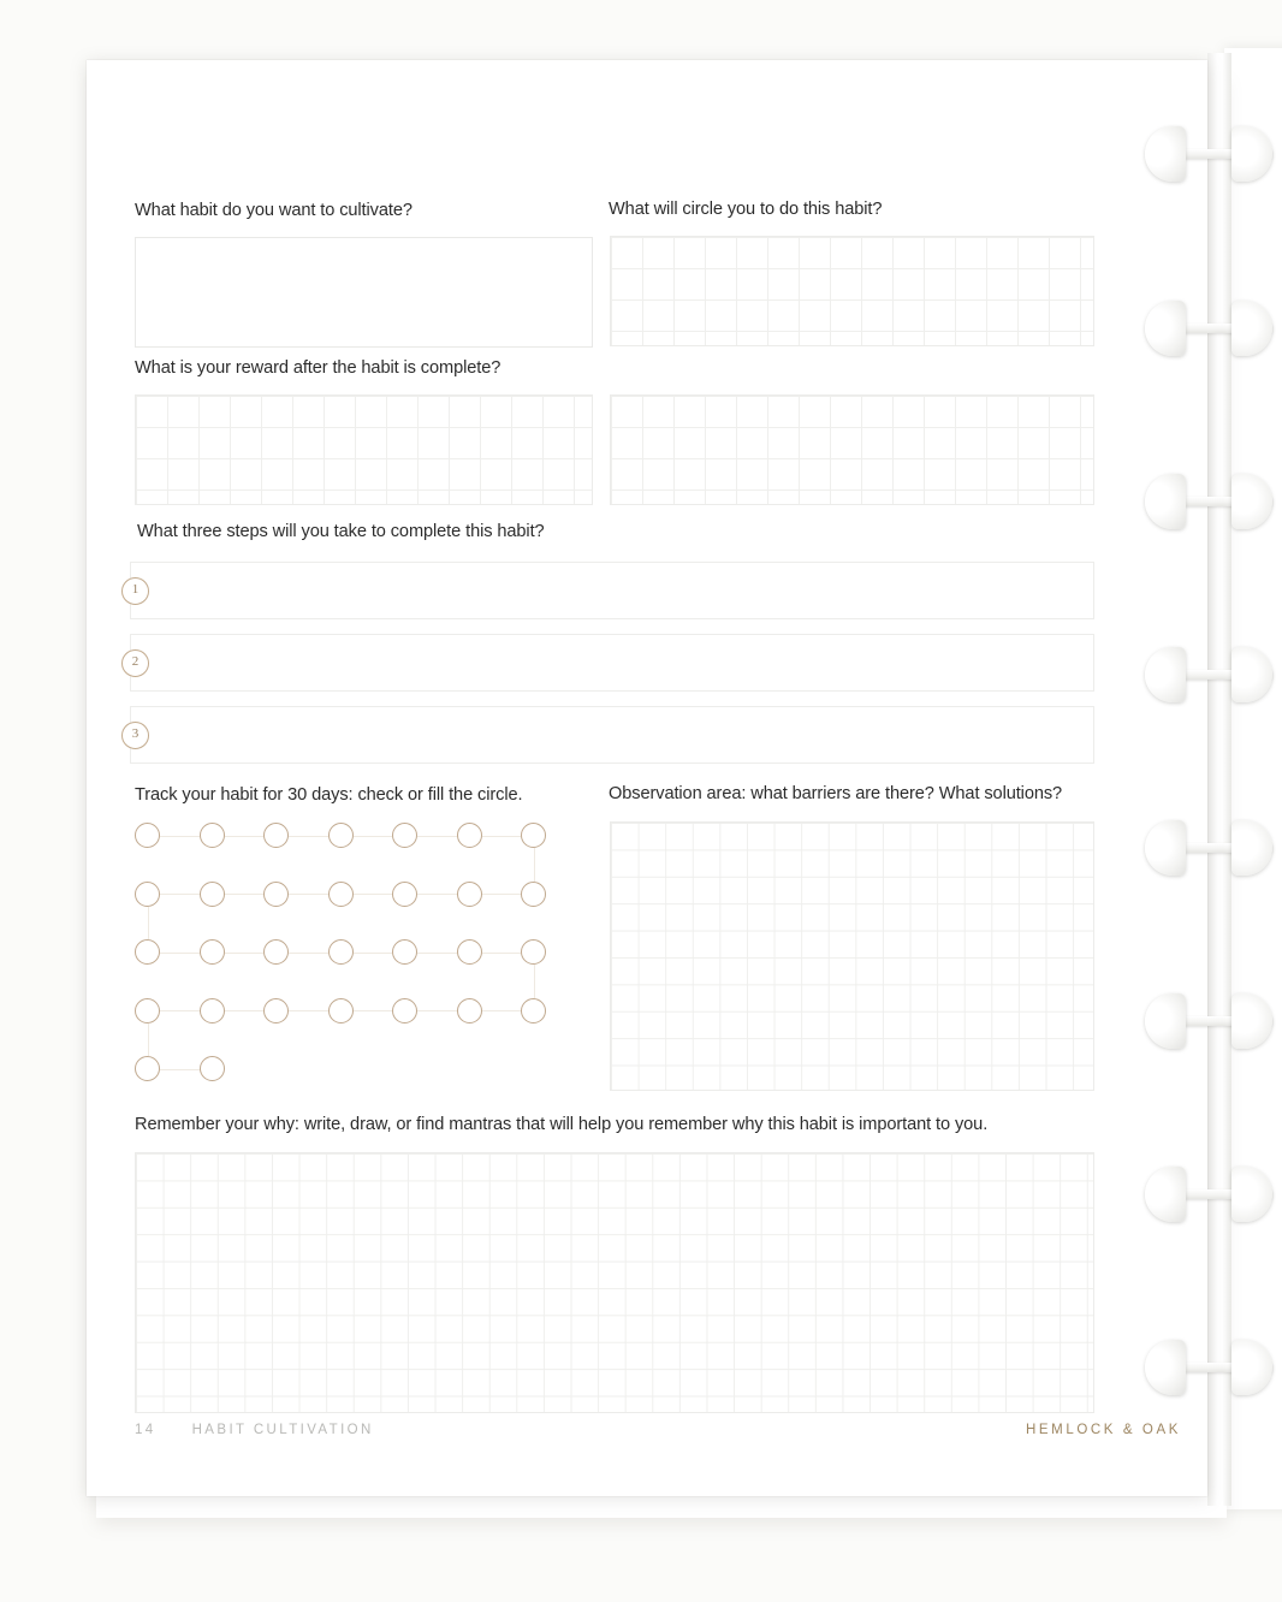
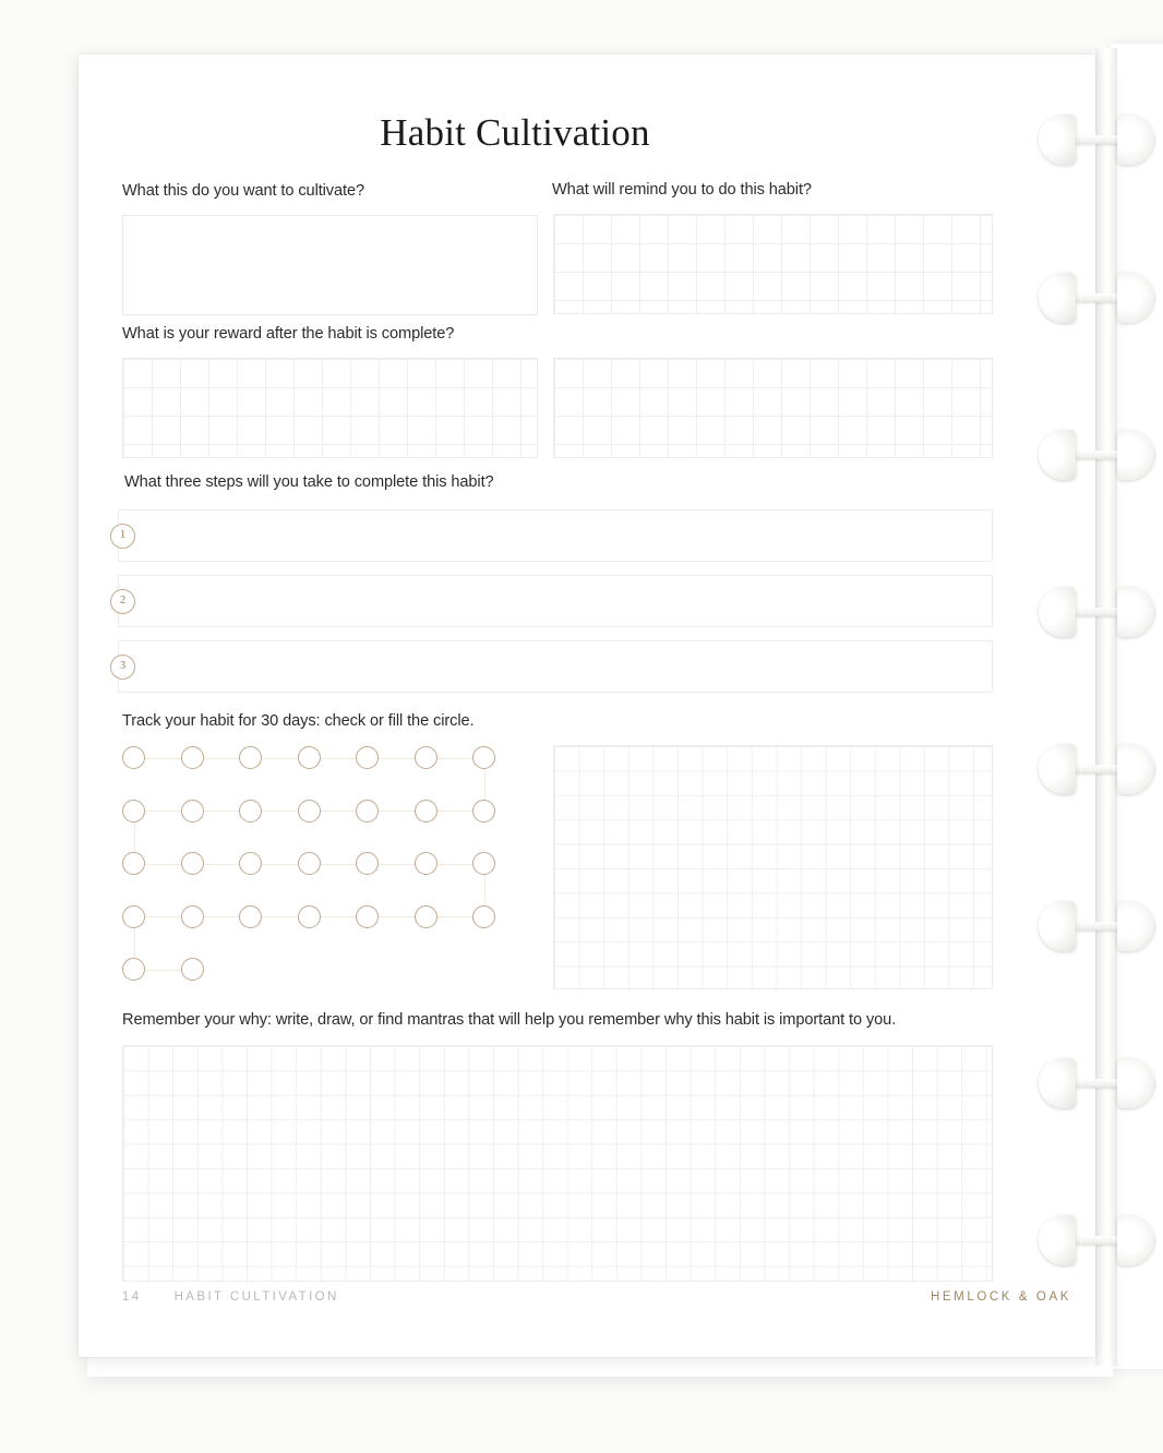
+ Habit Cultivation
- What habit do you want to cultivate?
+ What this do you want to cultivate?
- What will circle you to do this habit?
+ What will remind you to do this habit?
  What is your reward after the habit is complete?
  What three steps will you take to complete this habit?
  1
  2
  3
  Track your habit for 30 days: check or fill the circle.
- Observation area: what barriers are there? What solutions?
  Remember your why: write, draw, or find mantras that will help you remember why this habit is important to you.
  14 HABIT CULTIVATION
  HEMLOCK & OAK
